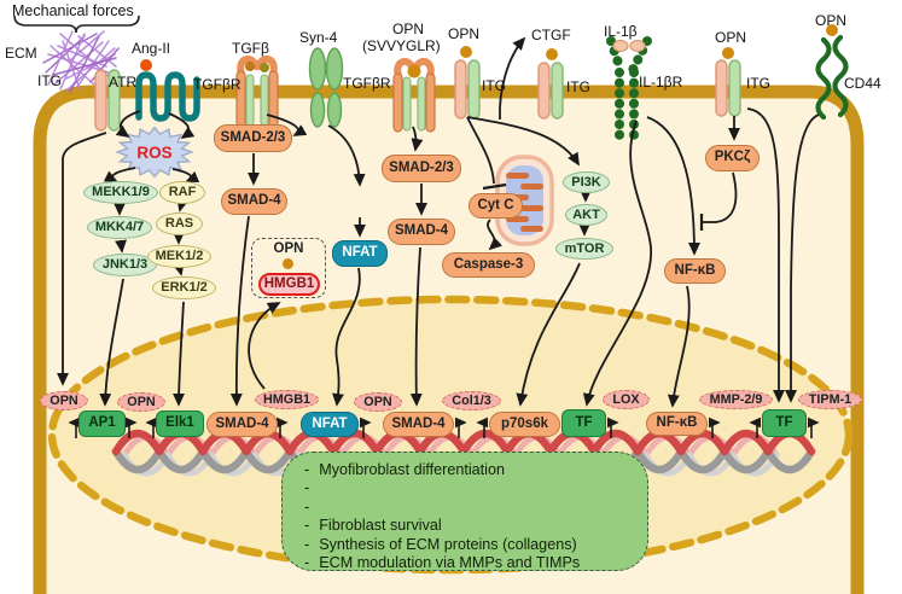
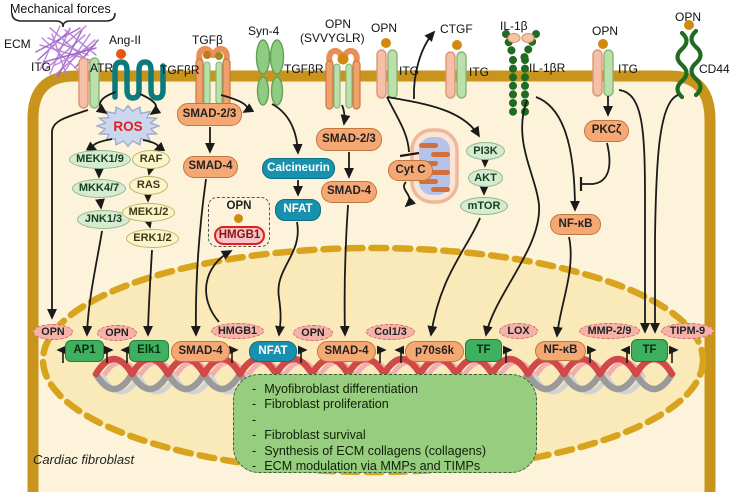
  Mechanical forces
  ECM
  ITG
  Ang-II
  ATR
  TGFβ
  TGFβR
  Syn-4
  OPN
  (SVVYGLR)
  TGFβR
  OPN
  ITG
  CTGF
  ITG
  IL-1β
  IL-1βR
  OPN
  ITG
  OPN
  CD44
  ROS
  MEKK1/9
  RAF
  MKK4/7
  RAS
  JNK1/3
  MEK1/2
  ERK1/2
  SMAD-2/3
  SMAD-4
+ Calcineurin
  NFAT
  SMAD-2/3
  SMAD-4
  OPN
  HMGB1
  Cyt C
- Caspase-3
  PI3K
  AKT
  mTOR
  PKCζ
  NF-κB
  OPN
  AP1
  OPN
  Elk1
  SMAD-4
  HMGB1
  NFAT
  OPN
  SMAD-4
  Col1/3
  p70s6k
  TF
  LOX
  NF-κB
  MMP-2/9
  TF
- TIPM-1
+ TIPM-9
  -
  Myofibroblast differentiation
  -
+ Fibroblast proliferation
  -
  -
  Fibroblast survival
  -
- Synthesis of ECM proteins (collagens)
+ Synthesis of ECM collagens (collagens)
  -
  ECM modulation via MMPs and TIMPs
+ Cardiac fibroblast
